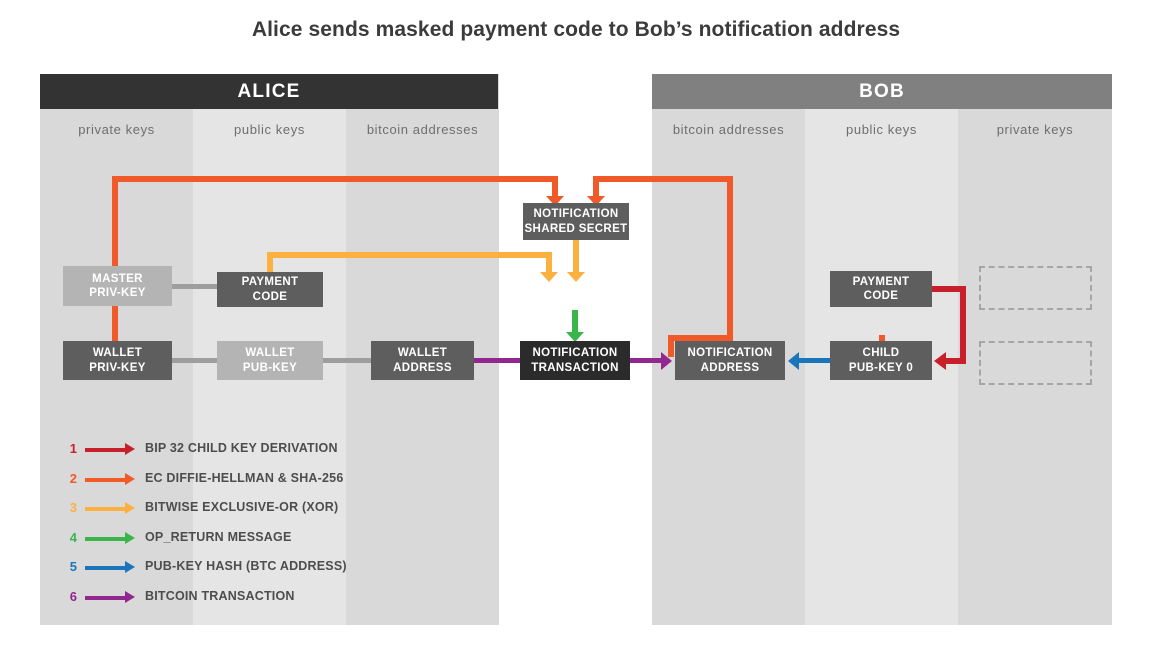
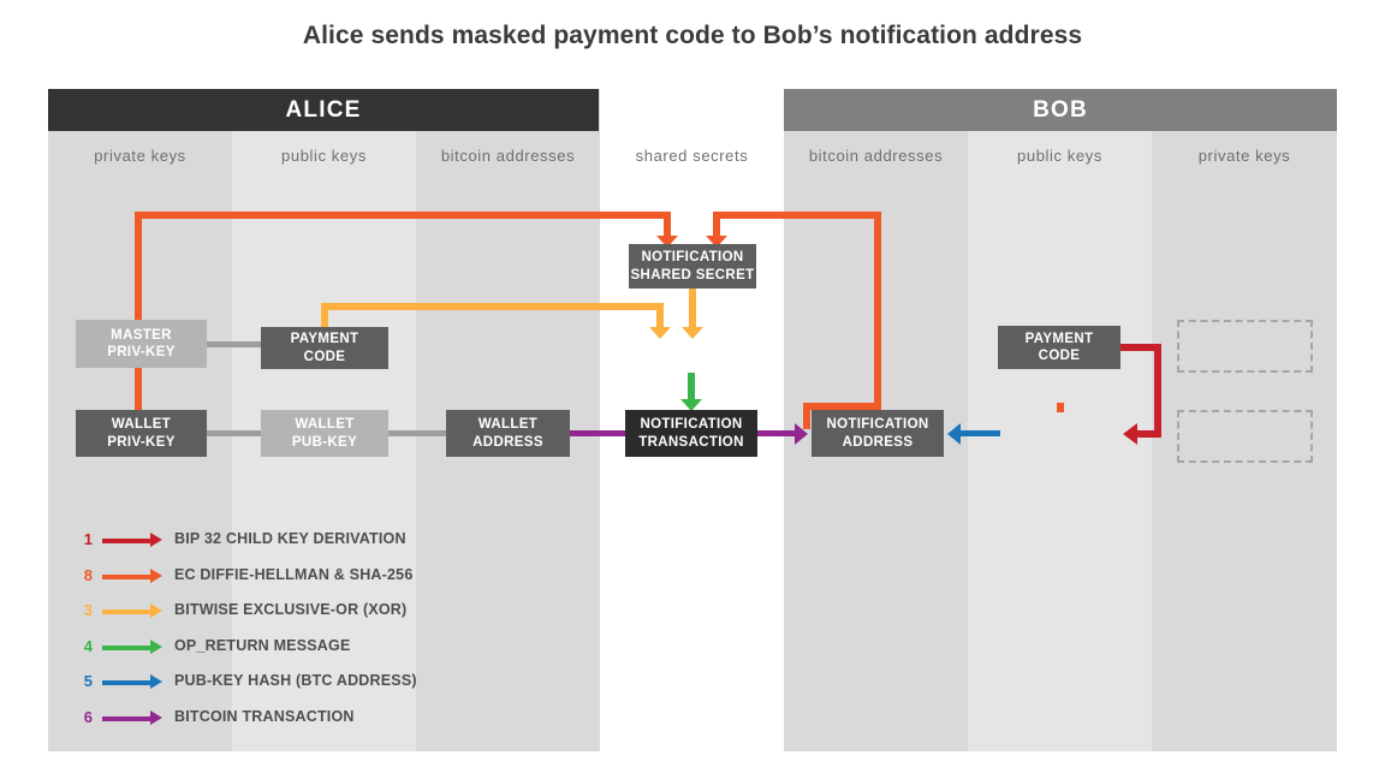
  Alice sends masked payment code to Bob’s notification address
  ALICE
  BOB
  private keys
  public keys
  bitcoin addresses
+ shared secrets
  bitcoin addresses
  public keys
  private keys
  MASTER
  PRIV-KEY
  PAYMENT
  CODE
  NOTIFICATION
  SHARED SECRET
  PAYMENT
  CODE
  WALLET
  PRIV-KEY
  WALLET
  PUB-KEY
  WALLET
  ADDRESS
  NOTIFICATION
  TRANSACTION
  NOTIFICATION
  ADDRESS
- CHILD
- PUB-KEY 0
  1
  BIP 32 CHILD KEY DERIVATION
- 2
+ 8
  EC DIFFIE-HELLMAN & SHA-256
  3
  BITWISE EXCLUSIVE-OR (XOR)
  4
  OP_RETURN MESSAGE
  5
  PUB-KEY HASH (BTC ADDRESS)
  6
  BITCOIN TRANSACTION
